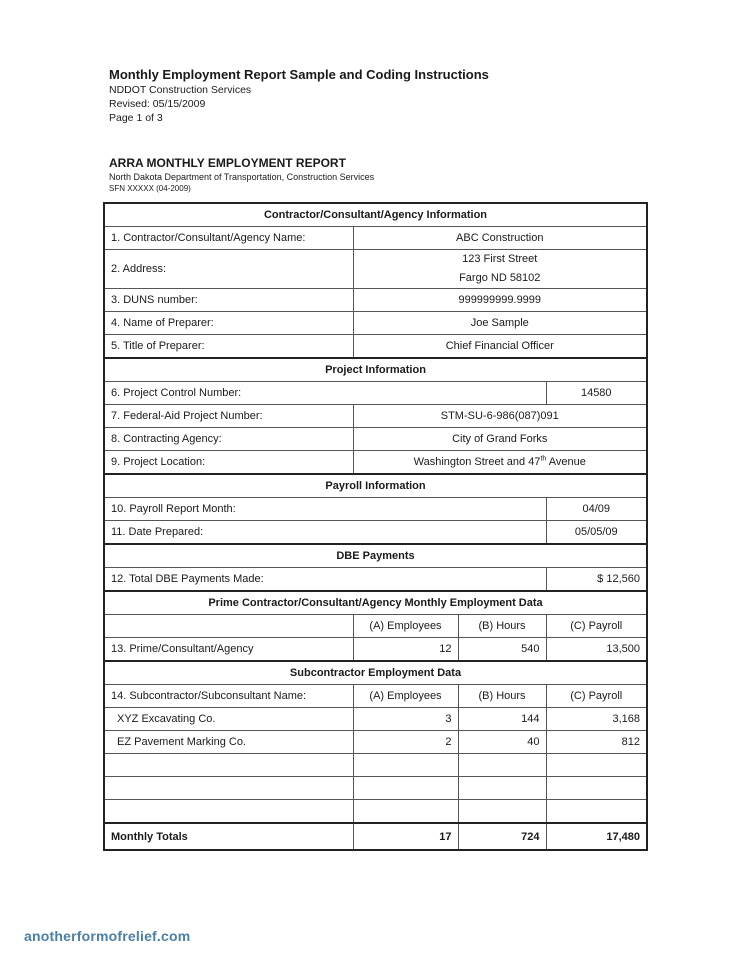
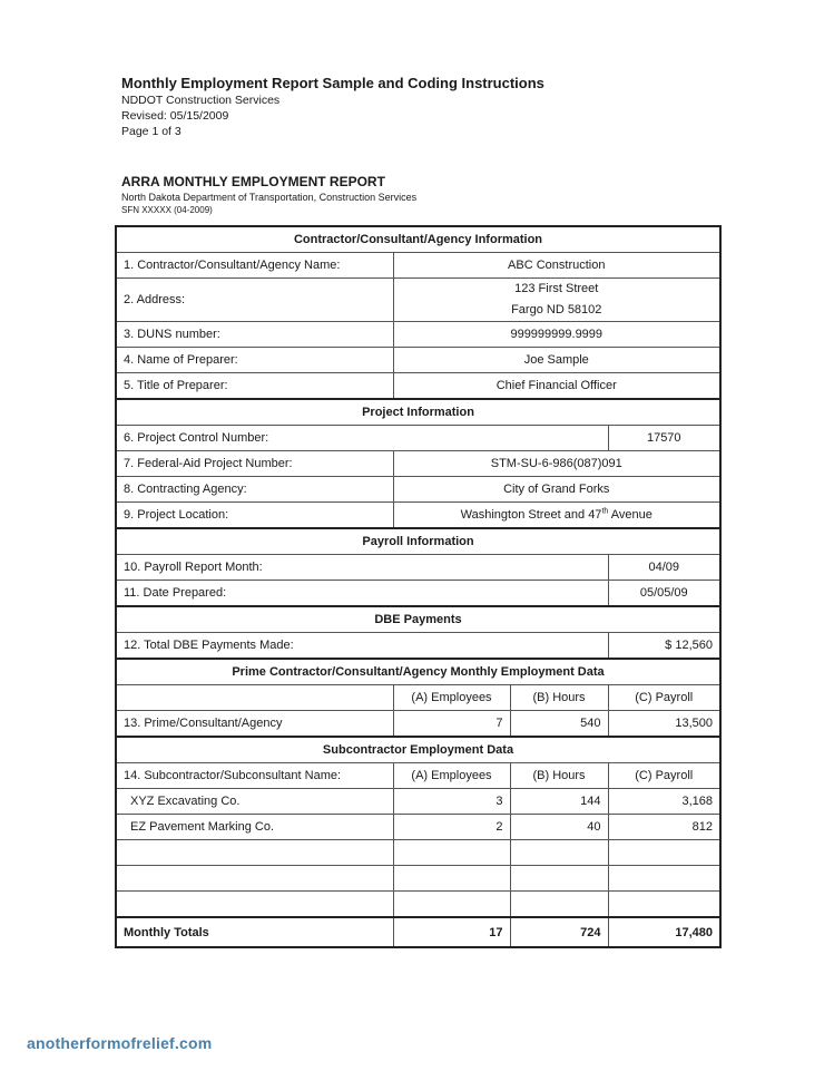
  Monthly Employment Report Sample and Coding Instructions
  NDDOT Construction Services
  Revised: 05/15/2009
  Page 1 of 3
  ARRA MONTHLY EMPLOYMENT REPORT
  North Dakota Department of Transportation, Construction Services
  SFN XXXXX (04-2009)
  Contractor/Consultant/Agency Information
  1. Contractor/Consultant/Agency Name:	ABC Construction
  2. Address:	123 First Street Fargo ND 58102
  3. DUNS number:	999999999.9999
  4. Name of Preparer:	Joe Sample
  5. Title of Preparer:	Chief Financial Officer
  Project Information
- 6. Project Control Number:	14580
+ 6. Project Control Number:	17570
  7. Federal-Aid Project Number:	STM-SU-6-986(087)091
  8. Contracting Agency:	City of Grand Forks
  9. Project Location:	Washington Street and 47 Avenue
  Payroll Information
  10. Payroll Report Month:	04/09
  11. Date Prepared:	05/05/09
  DBE Payments
  12. Total DBE Payments Made:	$ 12,560
  Prime Contractor/Consultant/Agency Monthly Employment Data
  	(A) Employees	(B) Hours	(C) Payroll
- 13. Prime/Consultant/Agency	12	540	13,500
+ 13. Prime/Consultant/Agency	7	540	13,500
  Subcontractor Employment Data
  14. Subcontractor/Subconsultant Name:	(A) Employees	(B) Hours	(C) Payroll
  XYZ Excavating Co.	3	144	3,168
  EZ Pavement Marking Co.	2	40	812
  Monthly Totals	17	724	17,480
  anotherformofrelief.com
